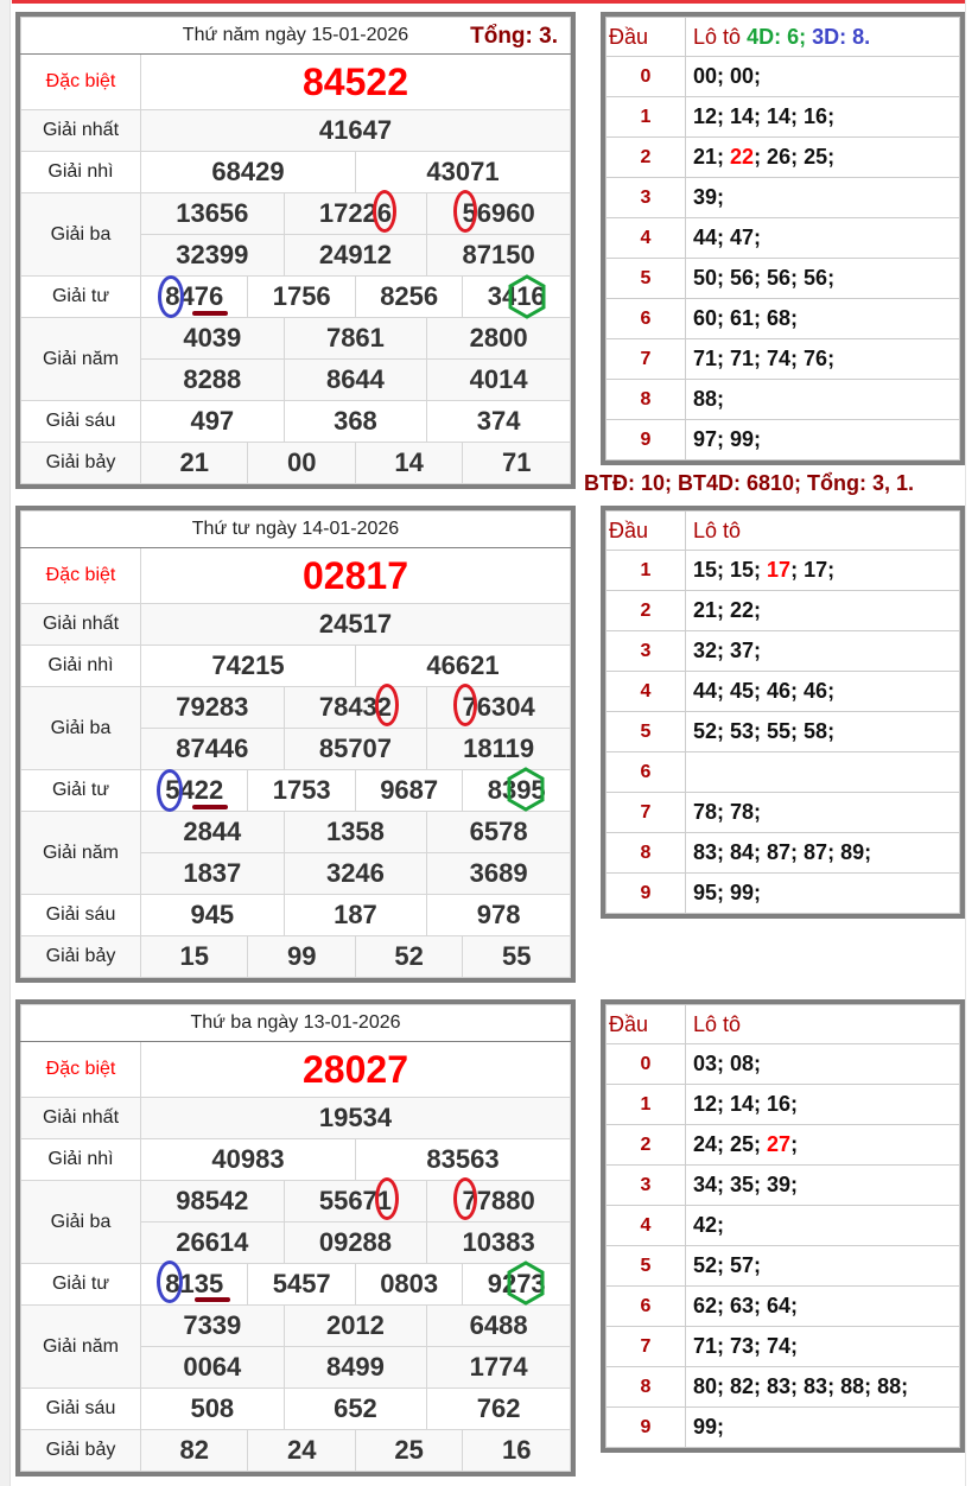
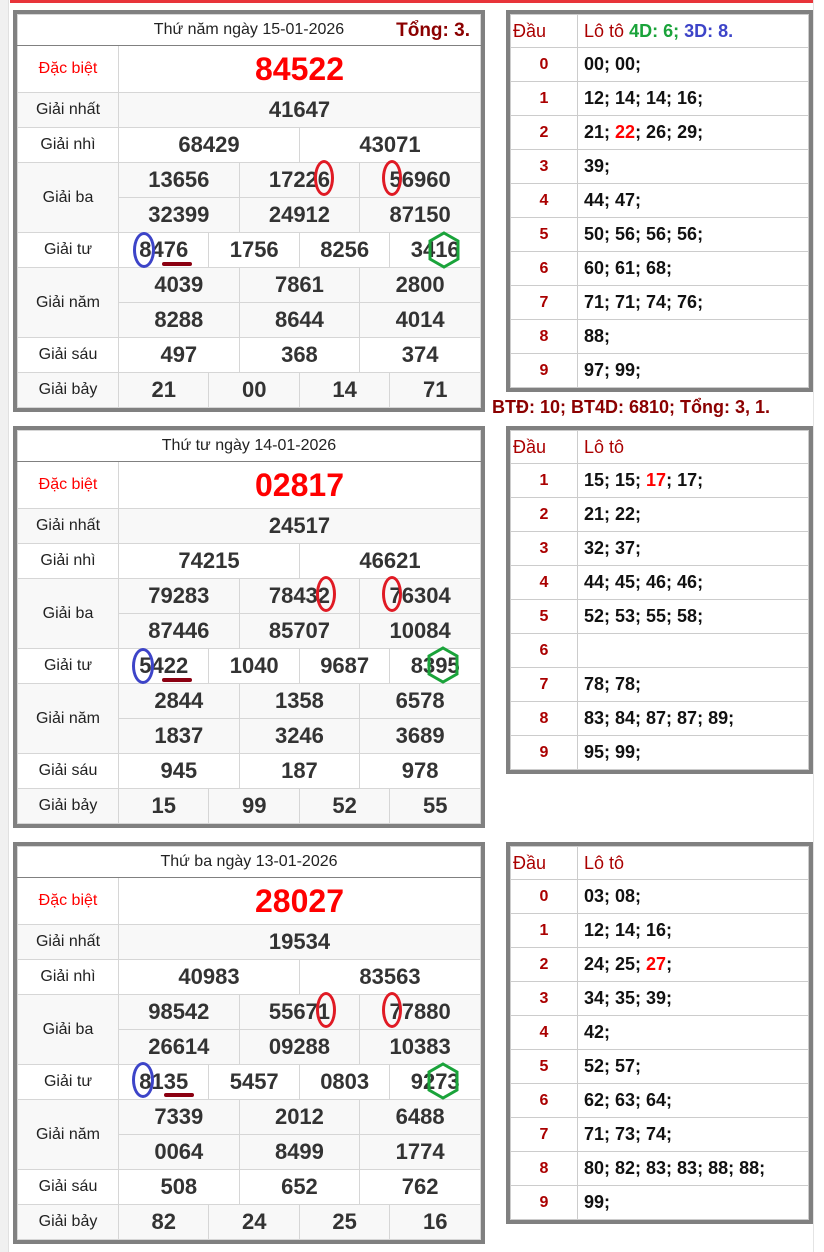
  Thứ năm ngày 15-01-2026 Tổng: 3.
  Đặc biệt	84522
  Giải nhất	41647
  Giải nhì	68429	43071
  Giải ba	13656	17226	56960
  32399	24912	87150
  Giải tư	8476	1756	8256	316
  Giải năm	4039	7861	2800
  8288	8644	4014
  Giải sáu	497	368	374
  Giải bảy	21	00	14	71
  Đầu	Lô tô 4D: 6; 3D: 8.
  0	00; 00;
  1	12; 14; 14; 16;
- 2	21; 22; 26; 25;
+ 2	21; 22; 26; 29;
  3	39;
  4	44; 47;
  5	50; 56; 56; 56;
  6	60; 61; 68;
  7	71; 71; 74; 76;
  8	88;
  9	97; 99;
  BTĐ: 10; BT4D: 6810; Tổng: 3, 1.
  Thứ tư ngày 14-01-2026
  Đặc biệt	02817
  Giải nhất	24517
  Giải nhì	74215	46621
  Giải ba	79283	78432	76304
- 87446	85707	18119
+ 87446	85707	10084
- Giải tư	5422	1753	9687	895
+ Giải tư	5422	1040	9687	895
  Giải năm	2844	1358	6578
  1837	3246	3689
  Giải sáu	945	187	978
  Giải bảy	15	99	52	55
  Đầu	Lô tô
  1	15; 15; 17; 17;
  2	21; 22;
  3	32; 37;
  4	44; 45; 46; 46;
  5	52; 53; 55; 58;
  6
  7	78; 78;
  8	83; 84; 87; 87; 89;
  9	95; 99;
  Thứ ba ngày 13-01-2026
  Đặc biệt	28027
  Giải nhất	19534
  Giải nhì	40983	83563
  Giải ba	98542	55671	77880
  26614	09288	10383
  Giải tư	8135	5457	0803	973
  Giải năm	7339	2012	6488
  0064	8499	1774
  Giải sáu	508	652	762
  Giải bảy	82	24	25	16
  Đầu	Lô tô
  0	03; 08;
  1	12; 14; 16;
  2	24; 25; 27;
  3	34; 35; 39;
  4	42;
  5	52; 57;
  6	62; 63; 64;
  7	71; 73; 74;
  8	80; 82; 83; 83; 88; 88;
  9	99;
